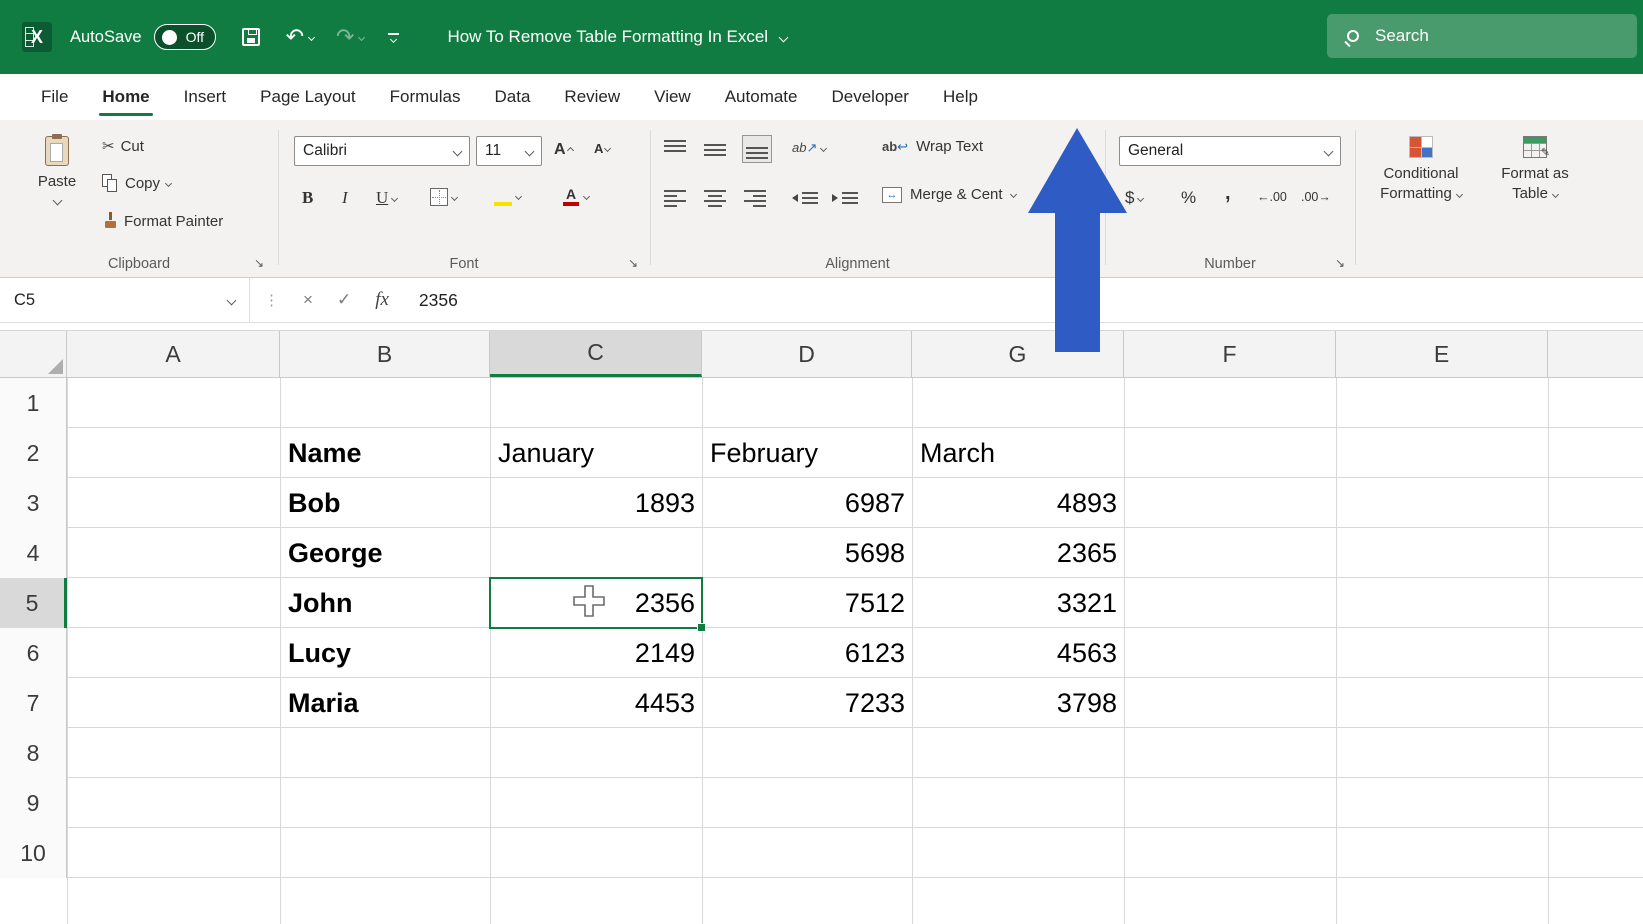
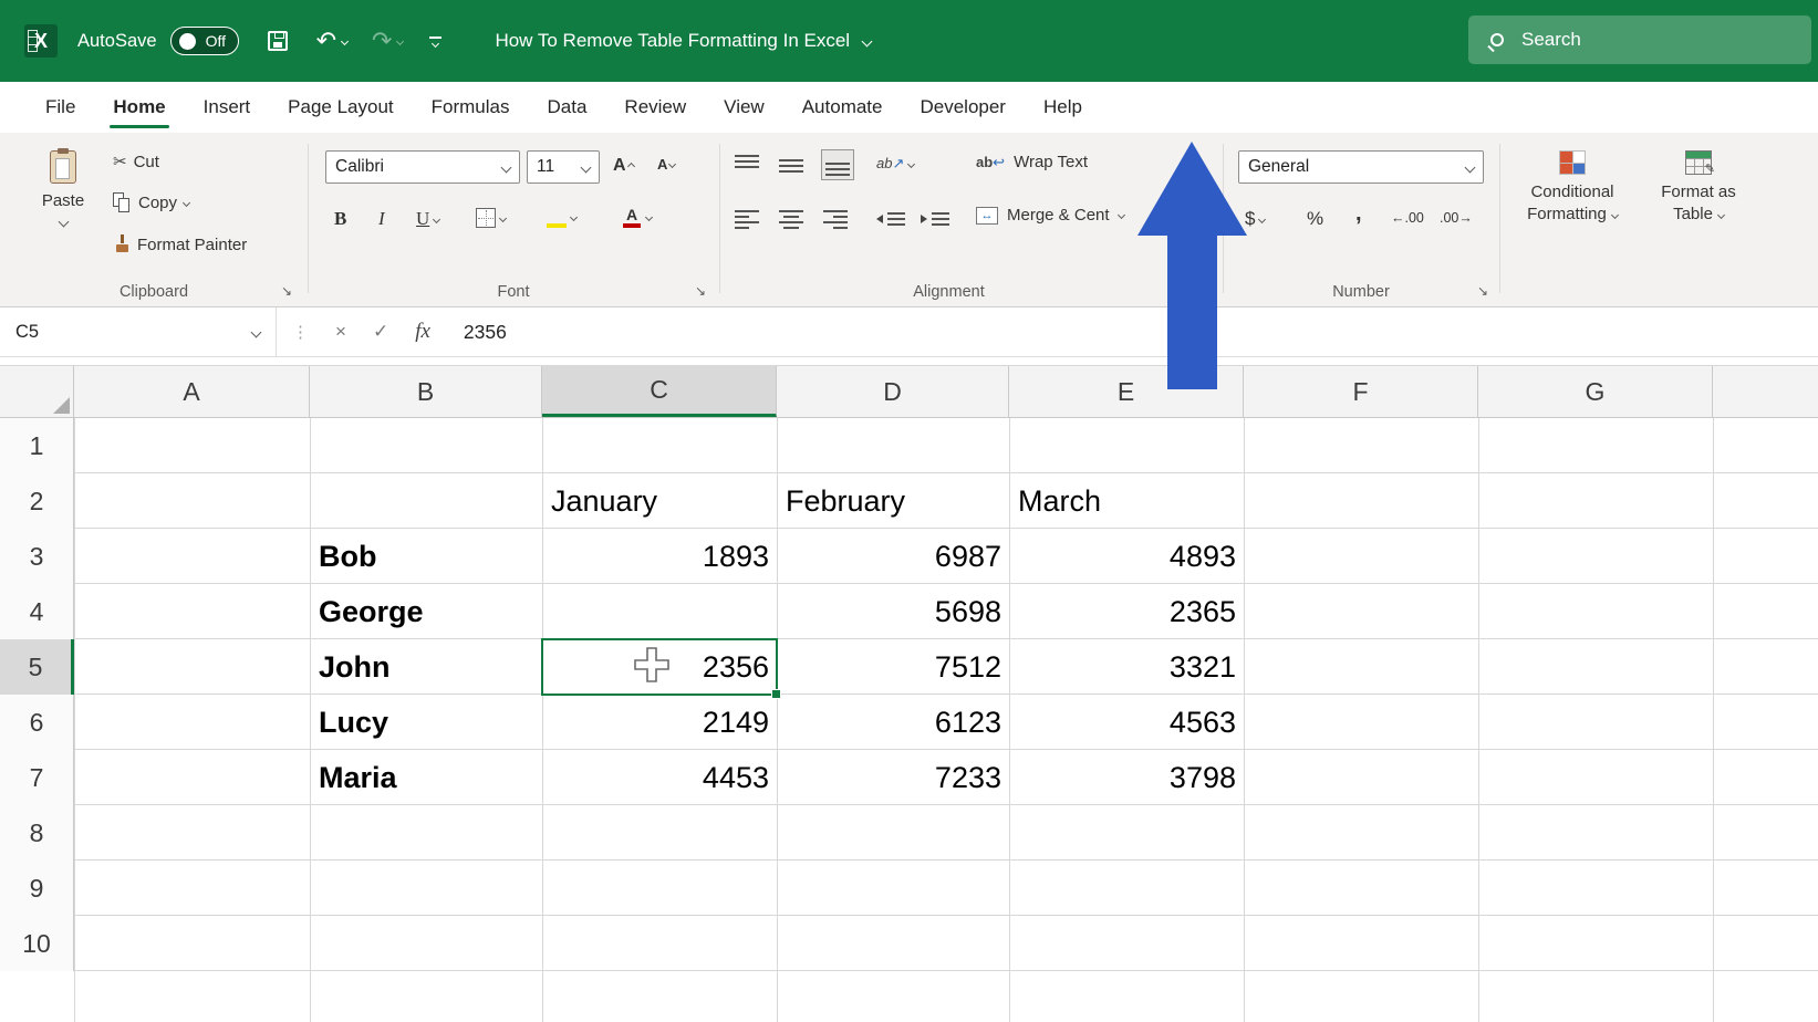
  X
  AutoSave
  Off
  ↶
  ↷
  How To Remove Table Formatting In Excel
  Search
  File
  Home
  Insert
  Page Layout
  Formulas
  Data
  Review
  View
  Automate
  Developer
  Help
  Paste
  ✂
  Cut
  Copy
  Format Painter
  Clipboard
  ↘
  Calibri
  11
  A
  A
  B
  I
  U
  A
  Font
  ↘
  ab↗
  ab↩
  Wrap Text
  ↔
  Merge & Cent
  Alignment
  General
  $
  %
  ,
  ←.00
  .00→
  Number
  ↘
  Conditional
  Formatting
  ✎
  Format as
  Table
  C5
  ⋮
  ×
  ✓
  fx
  2356
  A
  B
  C
  D
- G
+ E
  F
- E
+ G
  1
  2
  3
  4
  5
  6
  7
  8
  9
  10
- Name
  January
  February
  March
  Bob
  1893
  6987
  4893
  George
  5698
  2365
  John
  2356
  7512
  3321
  Lucy
  2149
  6123
  4563
  Maria
  4453
  7233
  3798
